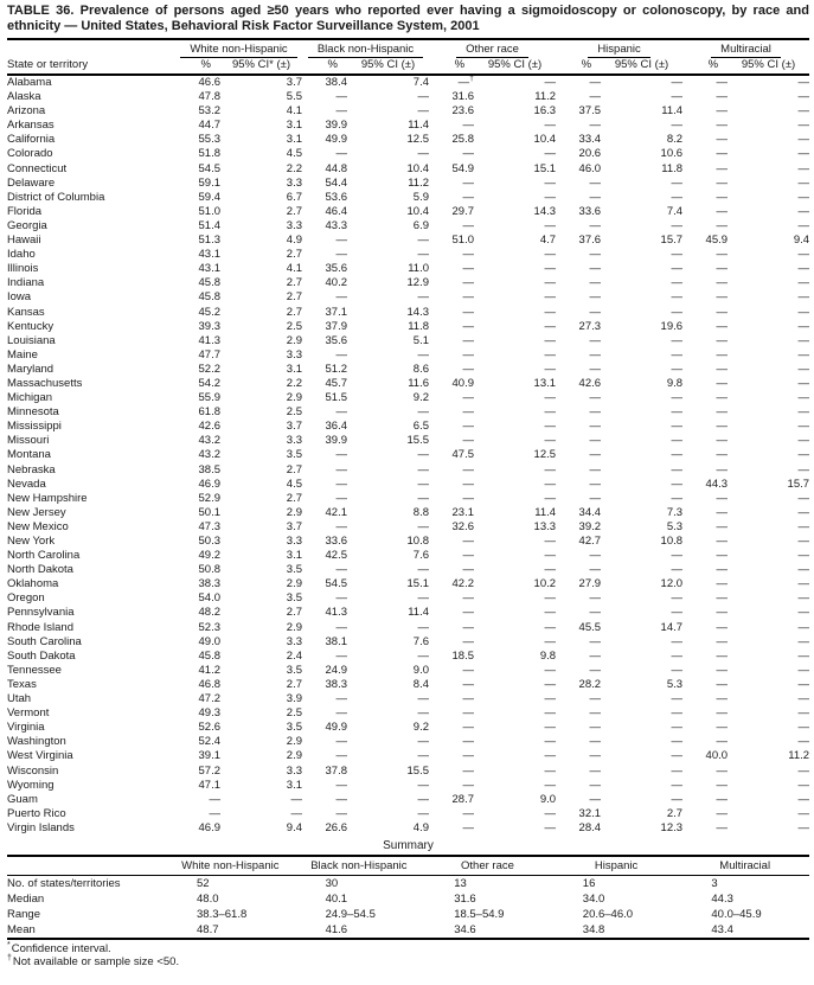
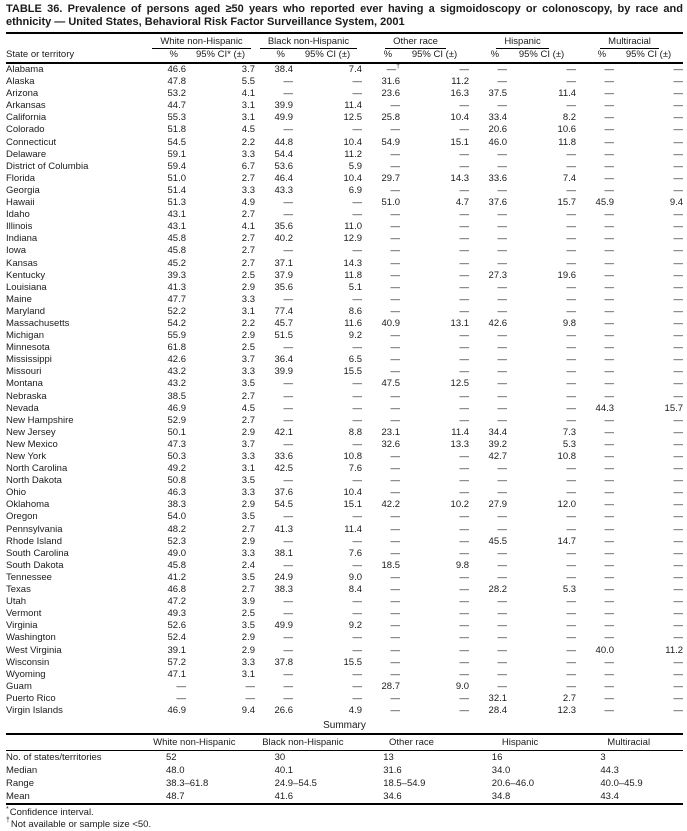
  TABLE 36. Prevalence of persons aged ≥50 years who reported ever having a sigmoidoscopy or colonoscopy, by race and ethnicity — United States, Behavioral Risk Factor Surveillance System, 2001
  	White non-Hispanic	Black non-Hispanic	Other race	Hispanic	Multiracial
  State or territory	%	95% CI* (±)	%	95% CI (±)	%	95% CI (±)	%	95% CI (±)	%	95% CI (±)
  Alabama	46.6	3.7	38.4	7.4	—	—	—	—	—	—
  Alaska	47.8	5.5	—	—	31.6	11.2	—	—	—	—
  Arizona	53.2	4.1	—	—	23.6	16.3	37.5	11.4	—	—
  Arkansas	44.7	3.1	39.9	11.4	—	—	—	—	—	—
  California	55.3	3.1	49.9	12.5	25.8	10.4	33.4	8.2	—	—
  Colorado	51.8	4.5	—	—	—	—	20.6	10.6	—	—
  Connecticut	54.5	2.2	44.8	10.4	54.9	15.1	46.0	11.8	—	—
  Delaware	59.1	3.3	54.4	11.2	—	—	—	—	—	—
  District of Columbia	59.4	6.7	53.6	5.9	—	—	—	—	—	—
  Florida	51.0	2.7	46.4	10.4	29.7	14.3	33.6	7.4	—	—
  Georgia	51.4	3.3	43.3	6.9	—	—	—	—	—	—
  Hawaii	51.3	4.9	—	—	51.0	4.7	37.6	15.7	45.9	9.4
  Idaho	43.1	2.7	—	—	—	—	—	—	—	—
  Illinois	43.1	4.1	35.6	11.0	—	—	—	—	—	—
  Indiana	45.8	2.7	40.2	12.9	—	—	—	—	—	—
  Iowa	45.8	2.7	—	—	—	—	—	—	—	—
  Kansas	45.2	2.7	37.1	14.3	—	—	—	—	—	—
  Kentucky	39.3	2.5	37.9	11.8	—	—	27.3	19.6	—	—
  Louisiana	41.3	2.9	35.6	5.1	—	—	—	—	—	—
  Maine	47.7	3.3	—	—	—	—	—	—	—	—
- Maryland	52.2	3.1	51.2	8.6	—	—	—	—	—	—
+ Maryland	52.2	3.1	77.4	8.6	—	—	—	—	—	—
  Massachusetts	54.2	2.2	45.7	11.6	40.9	13.1	42.6	9.8	—	—
  Michigan	55.9	2.9	51.5	9.2	—	—	—	—	—	—
  Minnesota	61.8	2.5	—	—	—	—	—	—	—	—
  Mississippi	42.6	3.7	36.4	6.5	—	—	—	—	—	—
  Missouri	43.2	3.3	39.9	15.5	—	—	—	—	—	—
  Montana	43.2	3.5	—	—	47.5	12.5	—	—	—	—
  Nebraska	38.5	2.7	—	—	—	—	—	—	—	—
  Nevada	46.9	4.5	—	—	—	—	—	—	44.3	15.7
  New Hampshire	52.9	2.7	—	—	—	—	—	—	—	—
  New Jersey	50.1	2.9	42.1	8.8	23.1	11.4	34.4	7.3	—	—
  New Mexico	47.3	3.7	—	—	32.6	13.3	39.2	5.3	—	—
  New York	50.3	3.3	33.6	10.8	—	—	42.7	10.8	—	—
  North Carolina	49.2	3.1	42.5	7.6	—	—	—	—	—	—
  North Dakota	50.8	3.5	—	—	—	—	—	—	—	—
+ Ohio	46.3	3.3	37.6	10.4	—	—	—	—	—	—
  Oklahoma	38.3	2.9	54.5	15.1	42.2	10.2	27.9	12.0	—	—
  Oregon	54.0	3.5	—	—	—	—	—	—	—	—
  Pennsylvania	48.2	2.7	41.3	11.4	—	—	—	—	—	—
  Rhode Island	52.3	2.9	—	—	—	—	45.5	14.7	—	—
  South Carolina	49.0	3.3	38.1	7.6	—	—	—	—	—	—
  South Dakota	45.8	2.4	—	—	18.5	9.8	—	—	—	—
  Tennessee	41.2	3.5	24.9	9.0	—	—	—	—	—	—
  Texas	46.8	2.7	38.3	8.4	—	—	28.2	5.3	—	—
  Utah	47.2	3.9	—	—	—	—	—	—	—	—
  Vermont	49.3	2.5	—	—	—	—	—	—	—	—
  Virginia	52.6	3.5	49.9	9.2	—	—	—	—	—	—
  Washington	52.4	2.9	—	—	—	—	—	—	—	—
  West Virginia	39.1	2.9	—	—	—	—	—	—	40.0	11.2
  Wisconsin	57.2	3.3	37.8	15.5	—	—	—	—	—	—
  Wyoming	47.1	3.1	—	—	—	—	—	—	—	—
  Guam	—	—	—	—	28.7	9.0	—	—	—	—
  Puerto Rico	—	—	—	—	—	—	32.1	2.7	—	—
  Virgin Islands	46.9	9.4	26.6	4.9	—	—	28.4	12.3	—	—
  Summary
  	White non-Hispanic	Black non-Hispanic	Other race	Hispanic	Multiracial
  No. of states/territories	52	30	13	16	3
  Median	48.0	40.1	31.6	34.0	44.3
  Range	38.3–61.8	24.9–54.5	18.5–54.9	20.6–46.0	40.0–45.9
  Mean	48.7	41.6	34.6	34.8	43.4
  Confidence interval.
  Not available or sample size <50.
